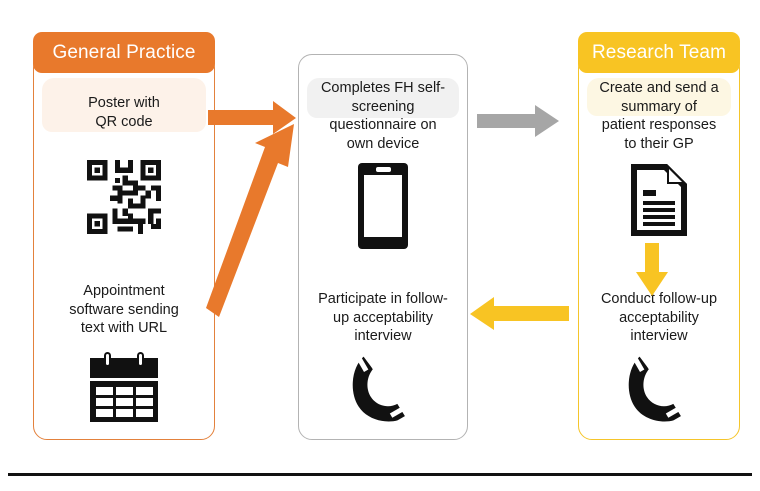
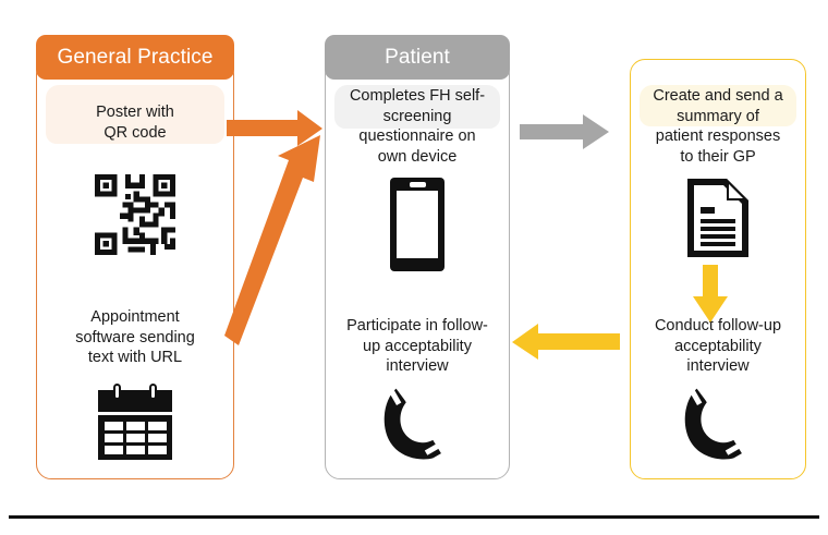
  General Practice
  Poster with
  QR code
  Appointment
  software sending
  text with URL
+ Patient
  Completes FH self-
  screening
  questionnaire on
  own device
  Participate in follow-
  up acceptability
  interview
- Research Team
  Create and send a
  summary of
  patient responses
  to their GP
  Conduct follow-up
  acceptability
  interview
